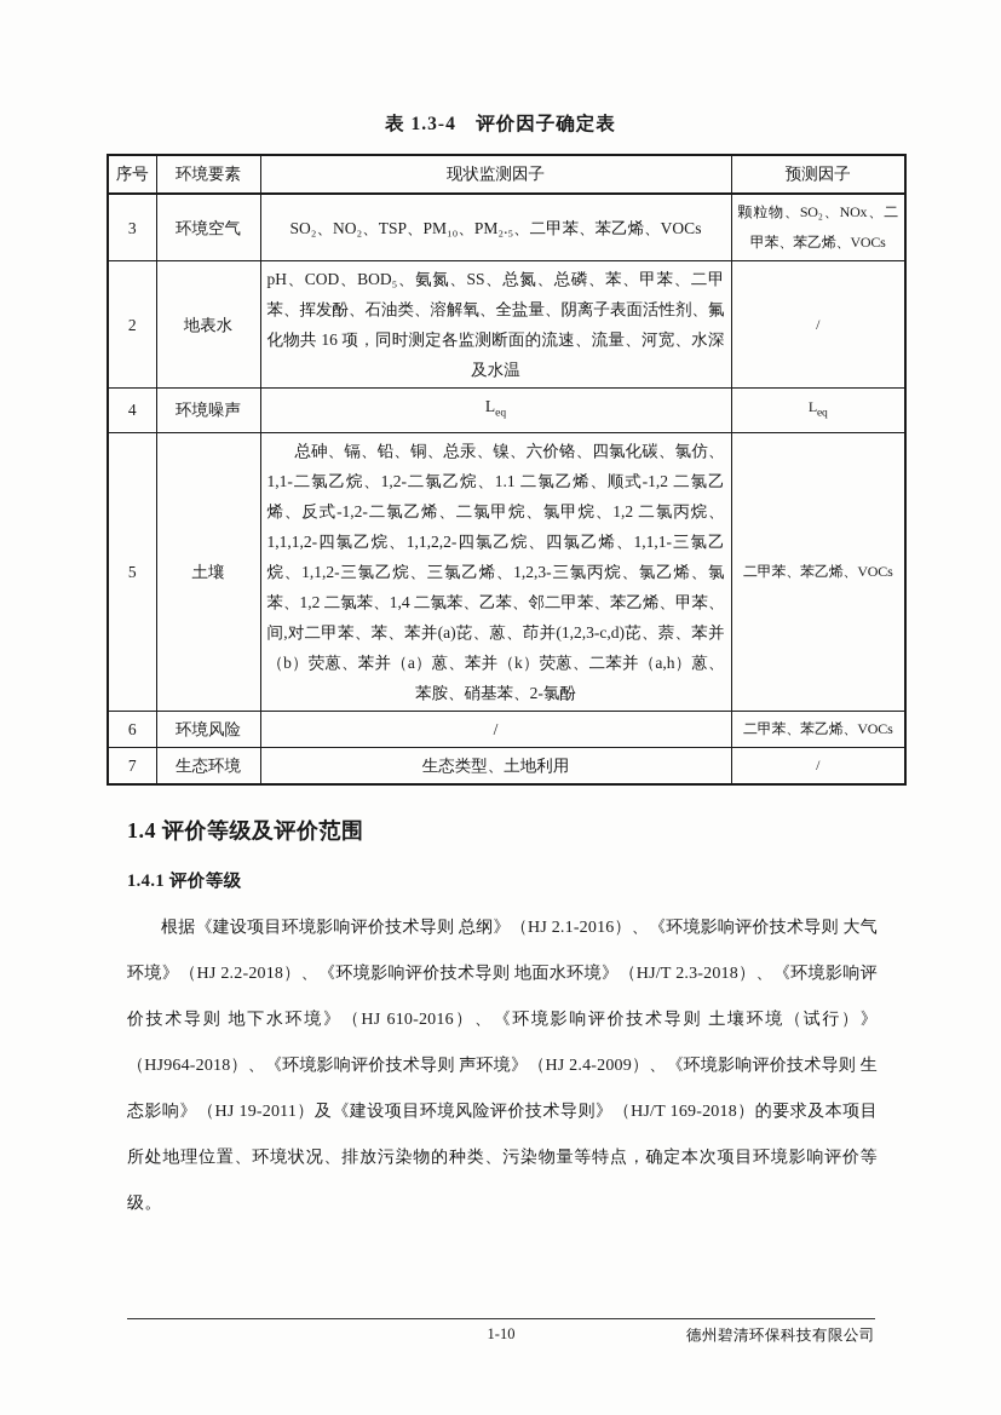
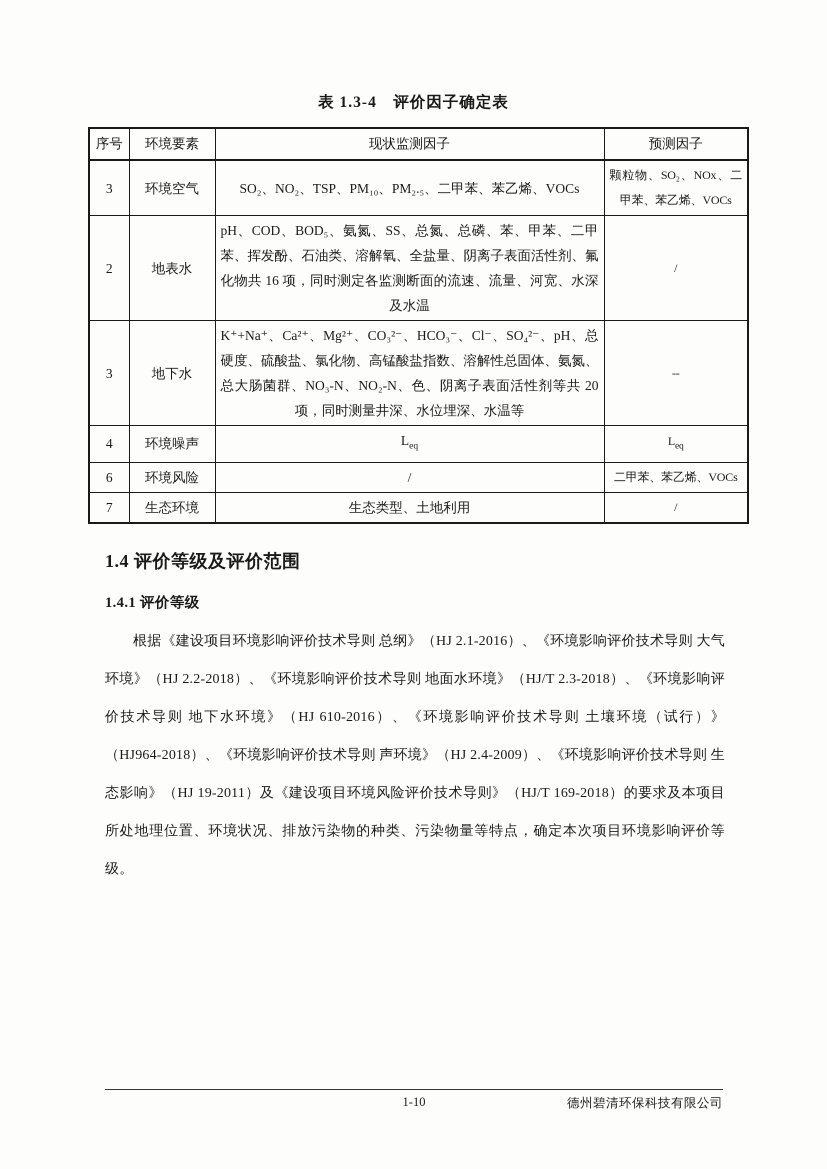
  表 1.3-4 评价因子确定表
  序号	环境要素	现状监测因子	预测因子
  3	环境空气	SO₂、NO₂、TSP、PM₁₀、PM₂.₅、二甲苯、苯乙烯、VOCs	颗粒物、SO₂、NOx、二甲苯、苯乙烯、VOCs
  2	地表水	pH、COD、BOD₅、氨氮、SS、总氮、总磷、苯、甲苯、二甲苯、挥发酚、石油类、溶解氧、全盐量、阴离子表面活性剂、氟化物共 16 项，同时测定各监测断面的流速、流量、河宽、水深及水温	/
+ 3	地下水	K⁺+Na⁺、Ca²⁺、Mg²⁺、CO₃²⁻、HCO₃⁻、Cl⁻、SO₄²⁻、pH、总硬度、硫酸盐、氯化物、高锰酸盐指数、溶解性总固体、氨氮、总大肠菌群、NO₃-N、NO₂-N、色、阴离子表面活性剂等共 20 项，同时测量井深、水位埋深、水温等	--
  4	环境噪声	Leq	Leq
- 5	土壤	总砷、镉、铅、铜、总汞、镍、六价铬、四氯化碳、氯仿、1,1-二氯乙烷、1,2-二氯乙烷、1.1 二氯乙烯、顺式-1,2 二氯乙烯、反式-1,2-二氯乙烯、二氯甲烷、氯甲烷、1,2 二氯丙烷、1,1,1,2-四氯乙烷、1,1,2,2-四氯乙烷、四氯乙烯、1,1,1-三氯乙烷、1,1,2-三氯乙烷、三氯乙烯、1,2,3-三氯丙烷、氯乙烯、氯苯、1,2 二氯苯、1,4 二氯苯、乙苯、邻二甲苯、苯乙烯、甲苯、间,对二甲苯、苯、苯并(a)芘、蒽、茚并(1,2,3-c,d)芘、萘、苯并（b）荧蒽、苯并（a）蒽、苯并（k）荧蒽、二苯并（a,h）蒽、苯胺、硝基苯、2-氯酚	二甲苯、苯乙烯、VOCs
  6	环境风险	/	二甲苯、苯乙烯、VOCs
  7	生态环境	生态类型、土地利用	/
  1.4 评价等级及评价范围
  1.4.1 评价等级
  根据《建设项目环境影响评价技术导则 总纲》（HJ 2.1-2016）、《环境影响评价技术导则 大气环境》（HJ 2.2-2018）、《环境影响评价技术导则 地面水环境》（HJ/T 2.3-2018）、《环境影响评价技术导则 地下水环境》（HJ 610-2016）、《环境影响评价技术导则 土壤环境（试行）》（HJ964-2018）、《环境影响评价技术导则 声环境》（HJ 2.4-2009）、《环境影响评价技术导则 生态影响》（HJ 19-2011）及《建设项目环境风险评价技术导则》（HJ/T 169-2018）的要求及本项目所处地理位置、环境状况、排放污染物的种类、污染物量等特点，确定本次项目环境影响评价等级。
  1-10
  德州碧清环保科技有限公司
